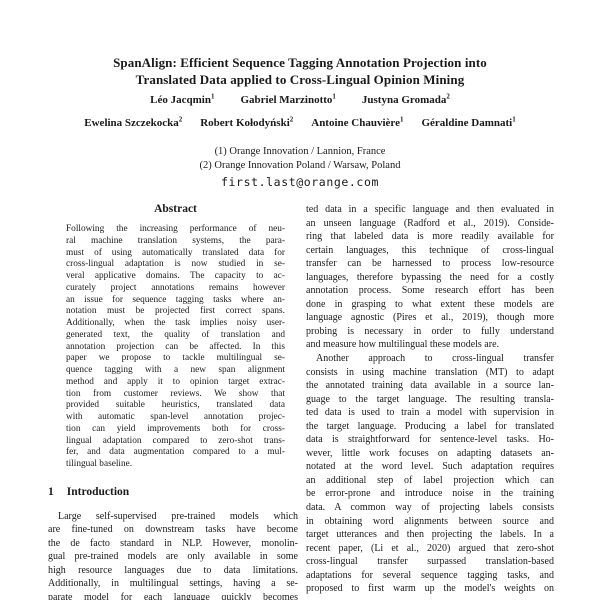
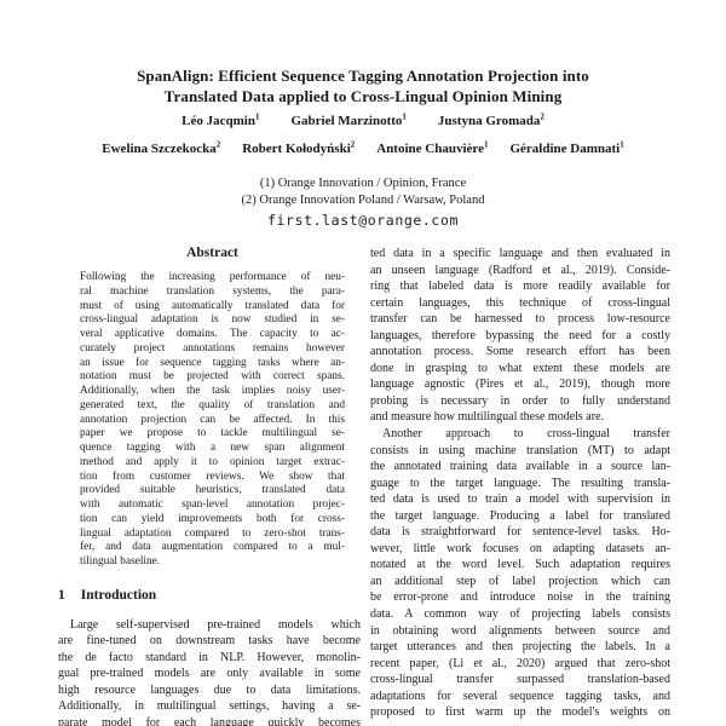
  SpanAlign: Efficient Sequence Tagging Annotation Projection into
  Translated Data applied to Cross-Lingual Opinion Mining
  Léo Jacqmin1 Gabriel Marzinotto1 Justyna Gromada2
  Ewelina Szczekocka2 Robert Kołodyński2 Antoine Chauvière1 Géraldine Damnati1
- (1) Orange Innovation / Lannion, France
+ (1) Orange Innovation / Opinion, France
  (2) Orange Innovation Poland / Warsaw, Poland
  first.last@orange.com
  Abstract
  Following the increasing performance of neu-
  ral machine translation systems, the para-
  must of using automatically translated data for
  cross-lingual adaptation is now studied in se-
  veral applicative domains. The capacity to ac-
  curately project annotations remains however
  an issue for sequence tagging tasks where an-
- notation must be projected first correct spans.
+ notation must be projected with correct spans.
  Additionally, when the task implies noisy user-
  generated text, the quality of translation and
  annotation projection can be affected. In this
  paper we propose to tackle multilingual se-
  quence tagging with a new span alignment
  method and apply it to opinion target extrac-
  tion from customer reviews. We show that
  provided suitable heuristics, translated data
  with automatic span-level annotation projec-
  tion can yield improvements both for cross-
  lingual adaptation compared to zero-shot trans-
  fer, and data augmentation compared to a mul-
  tilingual baseline.
  1 Introduction
  Large self-supervised pre-trained models which
  are fine-tuned on downstream tasks have become
  the de facto standard in NLP. However, monolin-
  gual pre-trained models are only available in some
  high resource languages due to data limitations.
  Additionally, in multilingual settings, having a se-
  parate model for each language quickly becomes
  ted data in a specific language and then evaluated in
  an unseen language (Radford et al., 2019). Conside-
  ring that labeled data is more readily available for
  certain languages, this technique of cross-lingual
  transfer can be harnessed to process low-resource
  languages, therefore bypassing the need for a costly
  annotation process. Some research effort has been
  done in grasping to what extent these models are
  language agnostic (Pires et al., 2019), though more
  probing is necessary in order to fully understand
  and measure how multilingual these models are.
  Another approach to cross-lingual transfer
  consists in using machine translation (MT) to adapt
  the annotated training data available in a source lan-
  guage to the target language. The resulting transla-
  ted data is used to train a model with supervision in
  the target language. Producing a label for translated
  data is straightforward for sentence-level tasks. Ho-
  wever, little work focuses on adapting datasets an-
  notated at the word level. Such adaptation requires
  an additional step of label projection which can
  be error-prone and introduce noise in the training
  data. A common way of projecting labels consists
  in obtaining word alignments between source and
  target utterances and then projecting the labels. In a
  recent paper, (Li et al., 2020) argued that zero-shot
  cross-lingual transfer surpassed translation-based
  adaptations for several sequence tagging tasks, and
  proposed to first warm up the model's weights on
